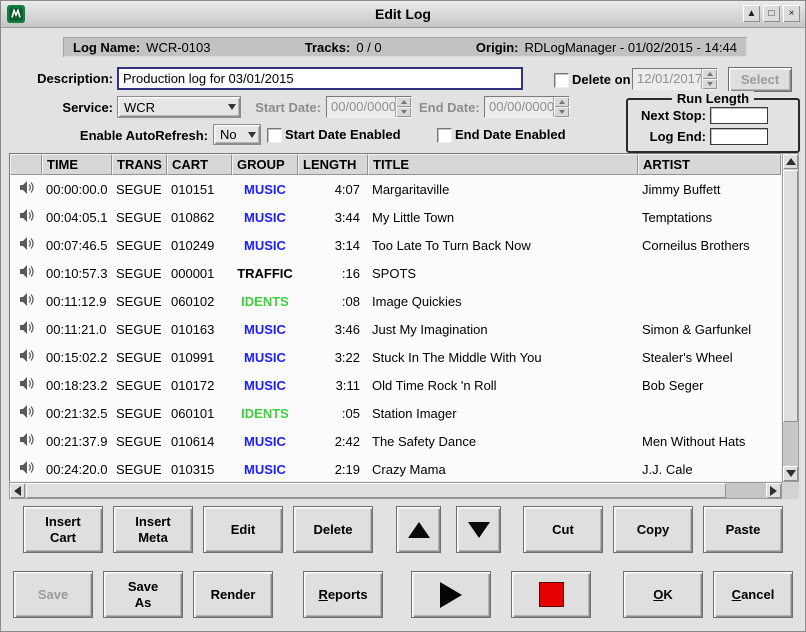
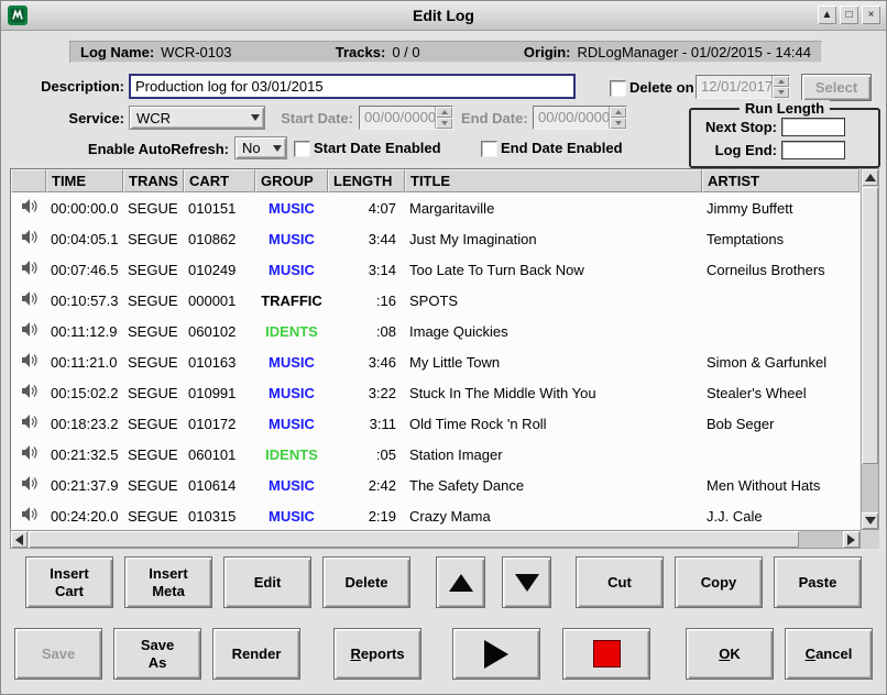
  Edit Log
  ▲
  □
  ×
  Log Name:
  WCR-0103
  Tracks:
  0 / 0
  Origin:
  RDLogManager - 01/02/2015 - 14:44
  Description:
  Production log for 03/01/2015
  Delete on
  12/01/2017
  Select
  Service:
  WCR
  Start Date:
  00/00/0000
  End Date:
  00/00/0000
  Run Length
  Next Stop:
  Log End:
  Enable AutoRefresh:
  No
  Start Date Enabled
  End Date Enabled
  	TIME	TRANS	CART	GROUP	LENGTH	TITLE	ARTIST
  	00:00:00.0	SEGUE	010151	MUSIC	4:07	Margaritaville	Jimmy Buffett
- 	00:04:05.1	SEGUE	010862	MUSIC	3:44	My Little Town	Temptations
+ 	00:04:05.1	SEGUE	010862	MUSIC	3:44	Just My Imagination	Temptations
  	00:07:46.5	SEGUE	010249	MUSIC	3:14	Too Late To Turn Back Now	Corneilus Brothers
  	00:10:57.3	SEGUE	000001	TRAFFIC	:16	SPOTS
  	00:11:12.9	SEGUE	060102	IDENTS	:08	Image Quickies
- 	00:11:21.0	SEGUE	010163	MUSIC	3:46	Just My Imagination	Simon & Garfunkel
+ 	00:11:21.0	SEGUE	010163	MUSIC	3:46	My Little Town	Simon & Garfunkel
  	00:15:02.2	SEGUE	010991	MUSIC	3:22	Stuck In The Middle With You	Stealer's Wheel
  	00:18:23.2	SEGUE	010172	MUSIC	3:11	Old Time Rock 'n Roll	Bob Seger
  	00:21:32.5	SEGUE	060101	IDENTS	:05	Station Imager
  	00:21:37.9	SEGUE	010614	MUSIC	2:42	The Safety Dance	Men Without Hats
  	00:24:20.0	SEGUE	010315	MUSIC	2:19	Crazy Mama	J.J. Cale
  Insert
  Cart
  Insert
  Meta
  Edit
  Delete
  Cut
  Copy
  Paste
  Save
  Save
  As
  Render
  Reports
  OK
  Cancel
